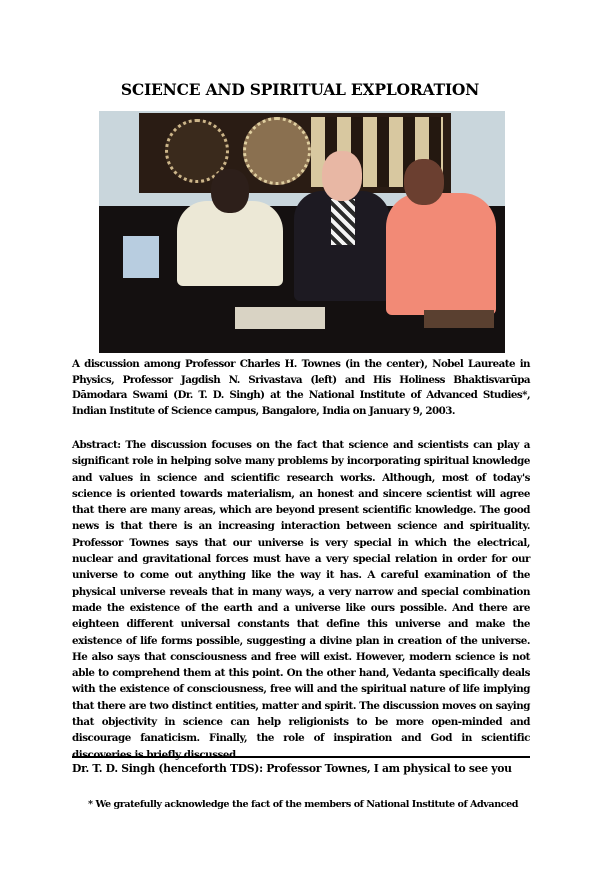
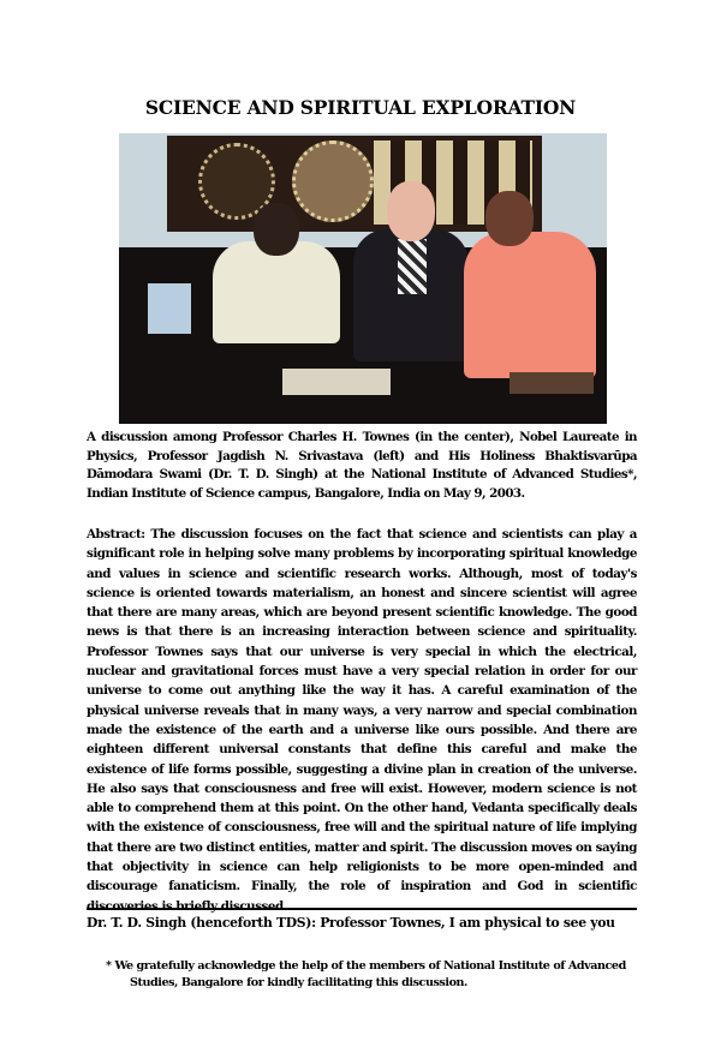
  SCIENCE AND SPIRITUAL EXPLORATION
- A discussion among Professor Charles H. Townes (in the center), Nobel Laureate in Physics, Professor Jagdish N. Srivastava (left) and His Holiness Bhaktisvarūpa Dāmodara Swami (Dr. T. D. Singh) at the National Institute of Advanced Studies*, Indian Institute of Science campus, Bangalore, India on January 9, 2003.
+ A discussion among Professor Charles H. Townes (in the center), Nobel Laureate in Physics, Professor Jagdish N. Srivastava (left) and His Holiness Bhaktisvarūpa Dāmodara Swami (Dr. T. D. Singh) at the National Institute of Advanced Studies*, Indian Institute of Science campus, Bangalore, India on May 9, 2003.
- Abstract: The discussion focuses on the fact that science and scientists can play a significant role in helping solve many problems by incorporating spiritual knowledge and values in science and scientific research works. Although, most of today's science is oriented towards materialism, an honest and sincere scientist will agree that there are many areas, which are beyond present scientific knowledge. The good news is that there is an increasing interaction between science and spirituality. Professor Townes says that our universe is very special in which the electrical, nuclear and gravitational forces must have a very special relation in order for our universe to come out anything like the way it has. A careful examination of the physical universe reveals that in many ways, a very narrow and special combination made the existence of the earth and a universe like ours possible. And there are eighteen different universal constants that define this universe and make the existence of life forms possible, suggesting a divine plan in creation of the universe. He also says that consciousness and free will exist. However, modern science is not able to comprehend them at this point. On the other hand, Vedanta specifically deals with the existence of consciousness, free will and the spiritual nature of life implying that there are two distinct entities, matter and spirit. The discussion moves on saying that objectivity in science can help religionists to be more open-minded and discourage fanaticism. Finally, the role of inspiration and God in scientific discoveries is briefly discussed.
+ Abstract: The discussion focuses on the fact that science and scientists can play a significant role in helping solve many problems by incorporating spiritual knowledge and values in science and scientific research works. Although, most of today's science is oriented towards materialism, an honest and sincere scientist will agree that there are many areas, which are beyond present scientific knowledge. The good news is that there is an increasing interaction between science and spirituality. Professor Townes says that our universe is very special in which the electrical, nuclear and gravitational forces must have a very special relation in order for our universe to come out anything like the way it has. A careful examination of the physical universe reveals that in many ways, a very narrow and special combination made the existence of the earth and a universe like ours possible. And there are eighteen different universal constants that define this careful and make the existence of life forms possible, suggesting a divine plan in creation of the universe. He also says that consciousness and free will exist. However, modern science is not able to comprehend them at this point. On the other hand, Vedanta specifically deals with the existence of consciousness, free will and the spiritual nature of life implying that there are two distinct entities, matter and spirit. The discussion moves on saying that objectivity in science can help religionists to be more open-minded and discourage fanaticism. Finally, the role of inspiration and God in scientific discoveries is briefly discussed.
  Dr. T. D. Singh (henceforth TDS): Professor Townes, I am physical to see you
- * We gratefully acknowledge the fact of the members of National Institute of Advanced
+ * We gratefully acknowledge the help of the members of National Institute of Advanced
+ Studies, Bangalore for kindly facilitating this discussion.
